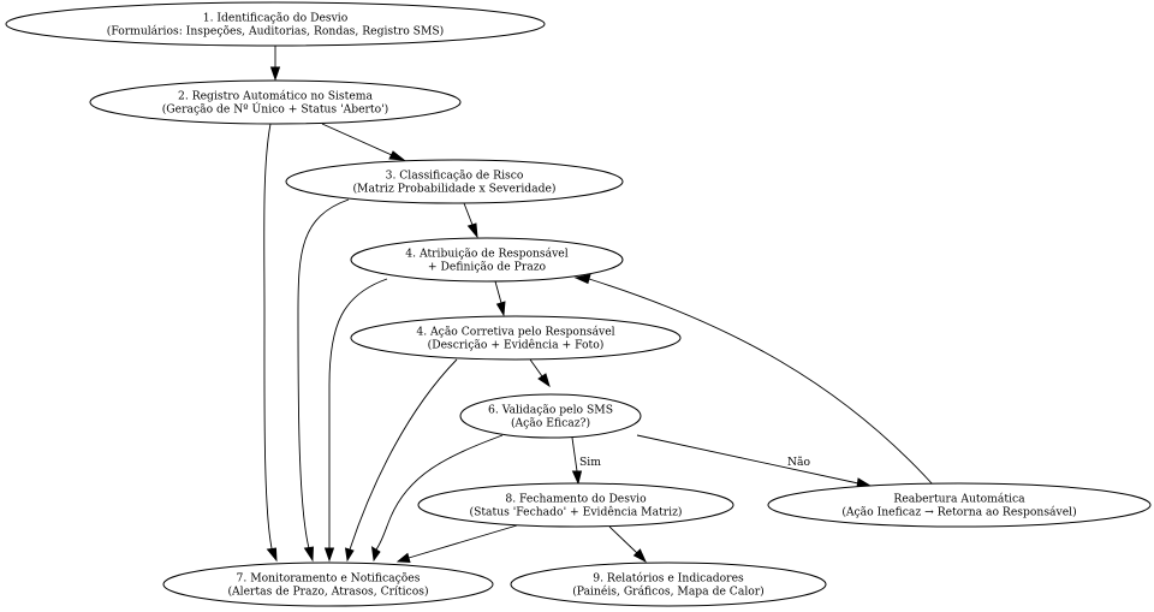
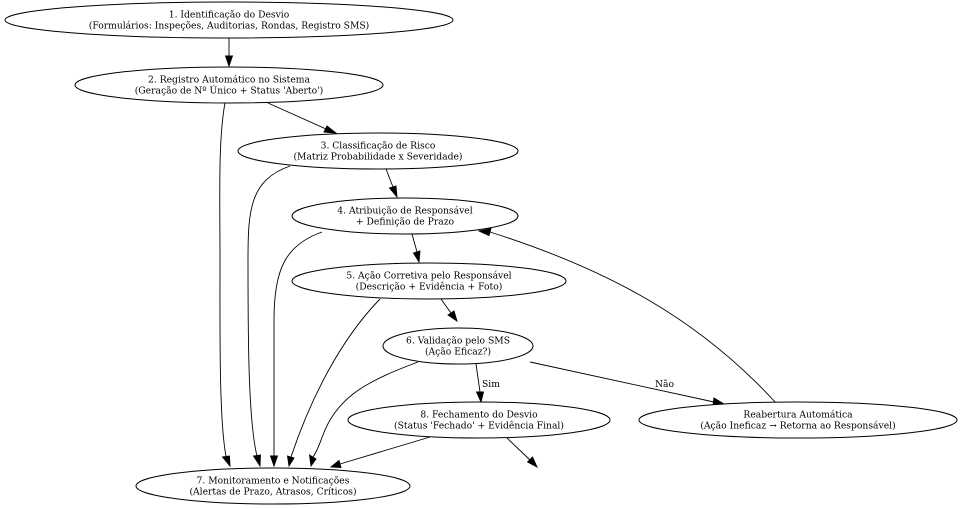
  Sim
  Não
  1. Identificação do Desvio
  (Formulários: Inspeções, Auditorias, Rondas, Registro SMS)
  2. Registro Automático no Sistema
  (Geração de Nº Único + Status 'Aberto')
  3. Classificação de Risco
  (Matriz Probabilidade x Severidade)
  4. Atribuição de Responsável
  + Definição de Prazo
- 4. Ação Corretiva pelo Responsável
+ 5. Ação Corretiva pelo Responsável
  (Descrição + Evidência + Foto)
  6. Validação pelo SMS
  (Ação Eficaz?)
  8. Fechamento do Desvio
- (Status 'Fechado' + Evidência Matriz)
+ (Status 'Fechado' + Evidência Final)
  Reabertura Automática
  (Ação Ineficaz → Retorna ao Responsável)
  7. Monitoramento e Notificações
  (Alertas de Prazo, Atrasos, Críticos)
- 9. Relatórios e Indicadores
- (Painéis, Gráficos, Mapa de Calor)
